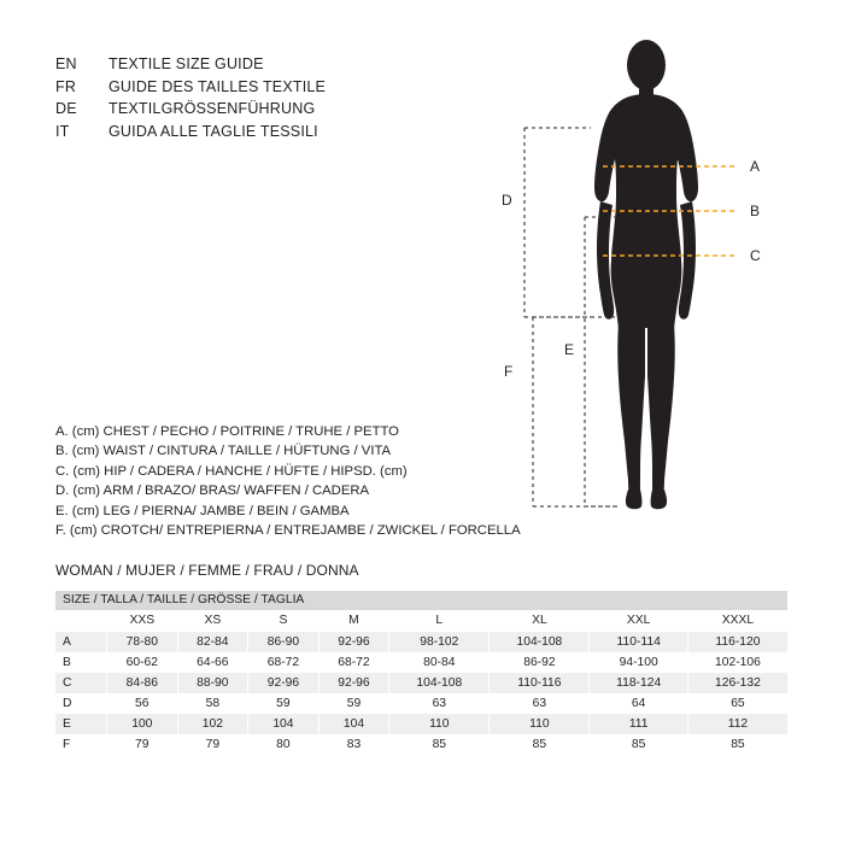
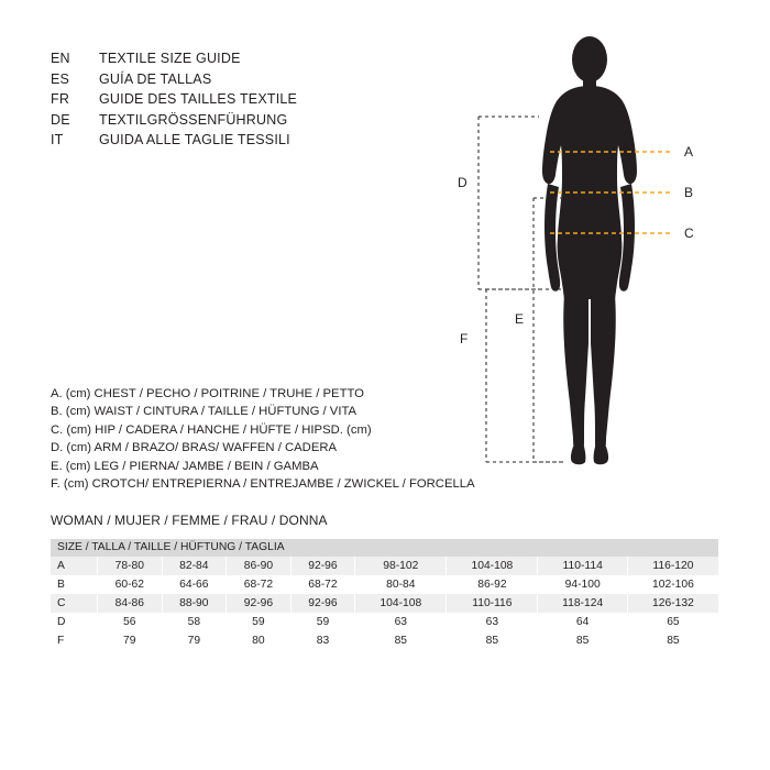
  EN
  TEXTILE SIZE GUIDE
+ ES
+ GUÍA DE TALLAS
  FR
  GUIDE DES TAILLES TEXTILE
  DE
  TEXTILGRÖSSENFÜHRUNG
  IT
  GUIDA ALLE TAGLIE TESSILI
  A
  B
  C
  D
  E
  F
  A. (cm) CHEST / PECHO / POITRINE / TRUHE / PETTO
  B. (cm) WAIST / CINTURA / TAILLE / HÜFTUNG / VITA
  C. (cm) HIP / CADERA / HANCHE / HÜFTE / HIPSD. (cm)
  D. (cm) ARM / BRAZO/ BRAS/ WAFFEN / CADERA
  E. (cm) LEG / PIERNA/ JAMBE / BEIN / GAMBA
  F. (cm) CROTCH/ ENTREPIERNA / ENTREJAMBE / ZWICKEL / FORCELLA
  WOMAN / MUJER / FEMME / FRAU / DONNA
- SIZE / TALLA / TAILLE / GRÖSSE / TAGLIA
+ SIZE / TALLA / TAILLE / HÜFTUNG / TAGLIA
- 	XXS	XS	S	M	L	XL	XXL	XXXL
  A	78-80	82-84	86-90	92-96	98-102	104-108	110-114	116-120
  B	60-62	64-66	68-72	68-72	80-84	86-92	94-100	102-106
  C	84-86	88-90	92-96	92-96	104-108	110-116	118-124	126-132
  D	56	58	59	59	63	63	64	65
- E	100	102	104	104	110	110	111	112
  F	79	79	80	83	85	85	85	85
